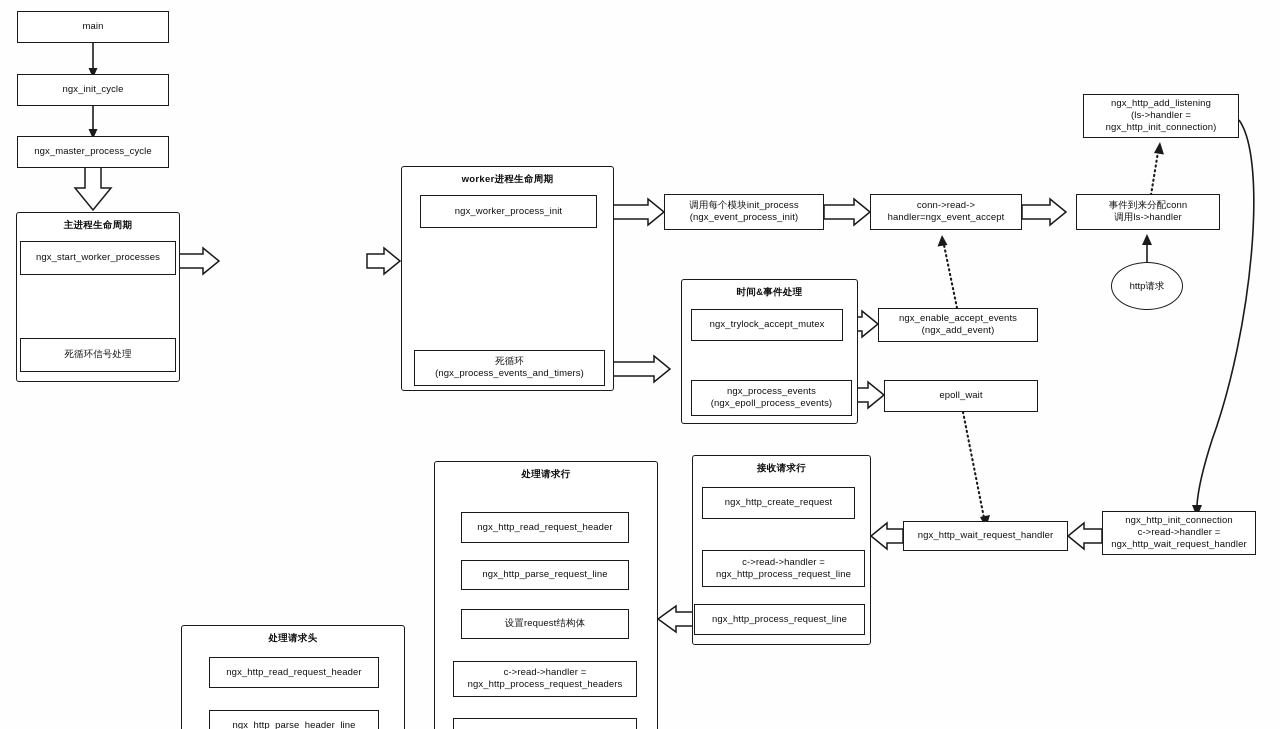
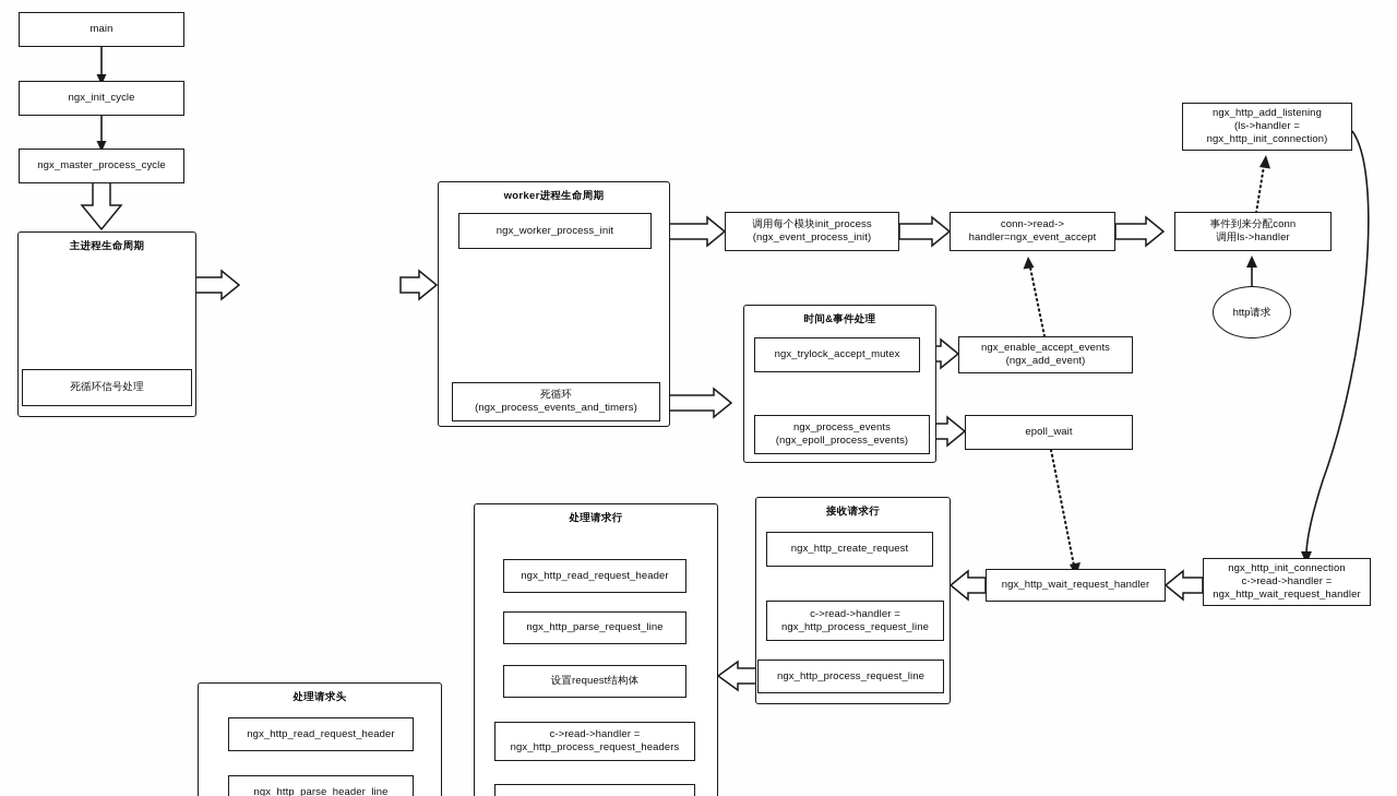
  主进程生命周期
  worker进程生命周期
  时间&事件处理
  接收请求行
  处理请求行
  处理请求头
  main
  ngx_init_cycle
  ngx_master_process_cycle
- ngx_start_worker_processes
  死循环信号处理
  ngx_worker_process_init
  死循环
  (ngx_process_events_and_timers)
  调用每个模块init_process
  (ngx_event_process_init)
  conn->read->
  handler=ngx_event_accept
  事件到来分配conn
  调用ls->handler
  ngx_http_add_listening
  (ls->handler =
  ngx_http_init_connection)
  http请求
  ngx_trylock_accept_mutex
  ngx_process_events
  (ngx_epoll_process_events)
  ngx_enable_accept_events
  (ngx_add_event)
  epoll_wait
  ngx_http_init_connection
  c->read->handler =
  ngx_http_wait_request_handler
  ngx_http_wait_request_handler
  ngx_http_create_request
  c->read->handler =
  ngx_http_process_request_line
  ngx_http_process_request_line
  ngx_http_read_request_header
  ngx_http_parse_request_line
  设置request结构体
  c->read->handler =
  ngx_http_process_request_headers
  ngx_http_read_request_header
  ngx_http_parse_header_line
